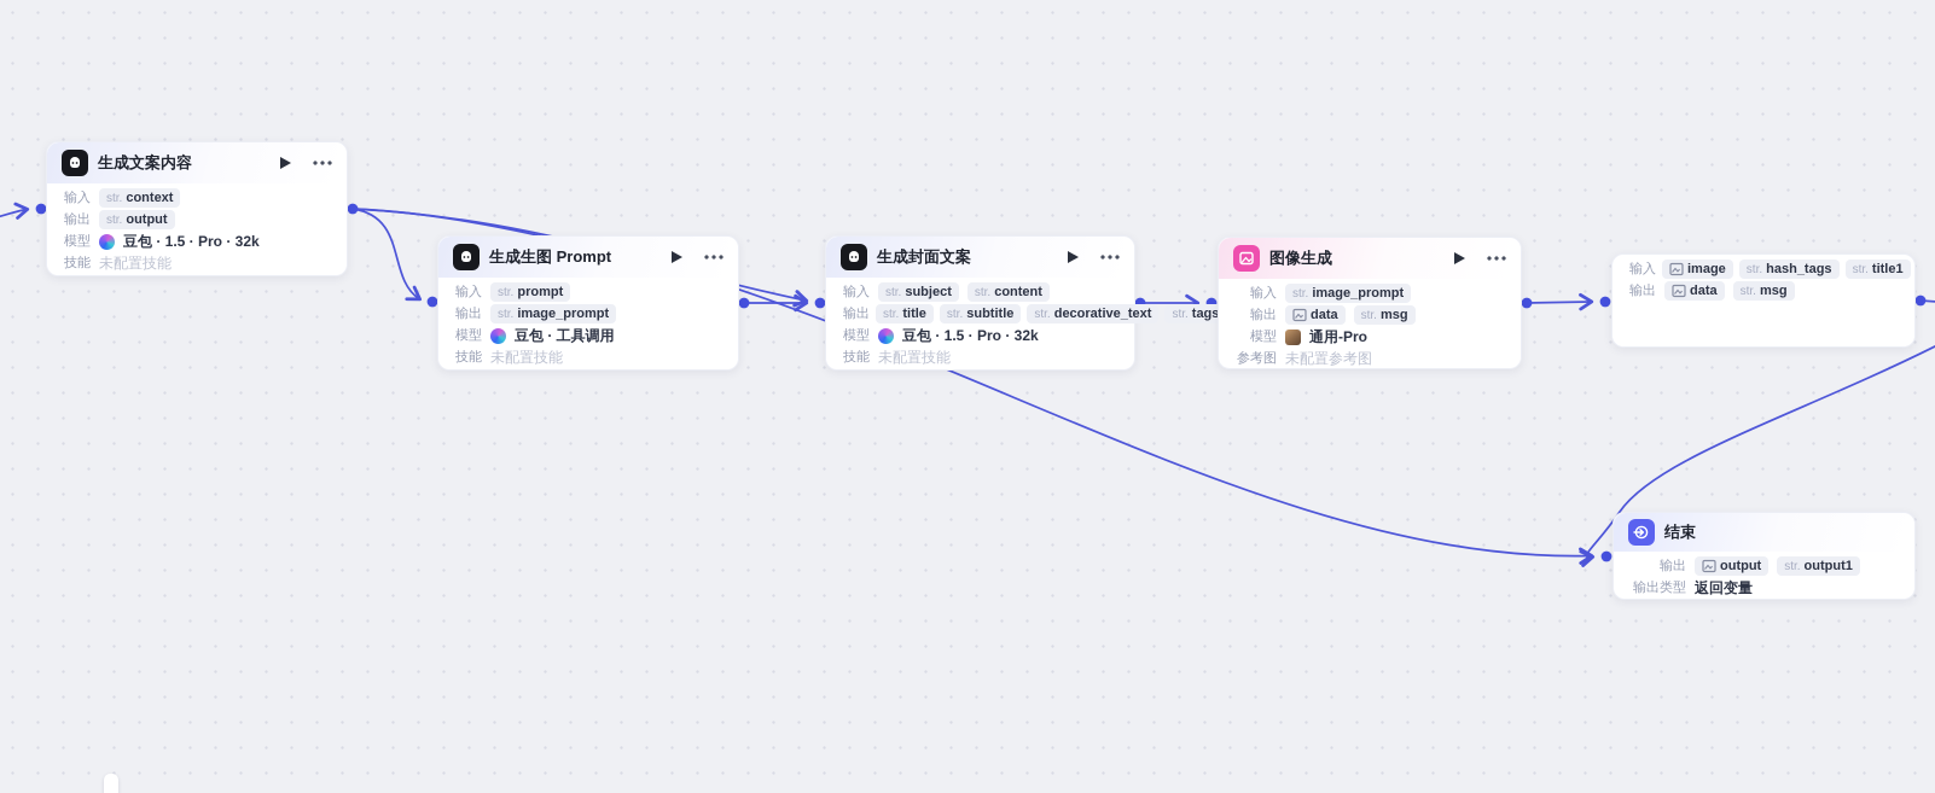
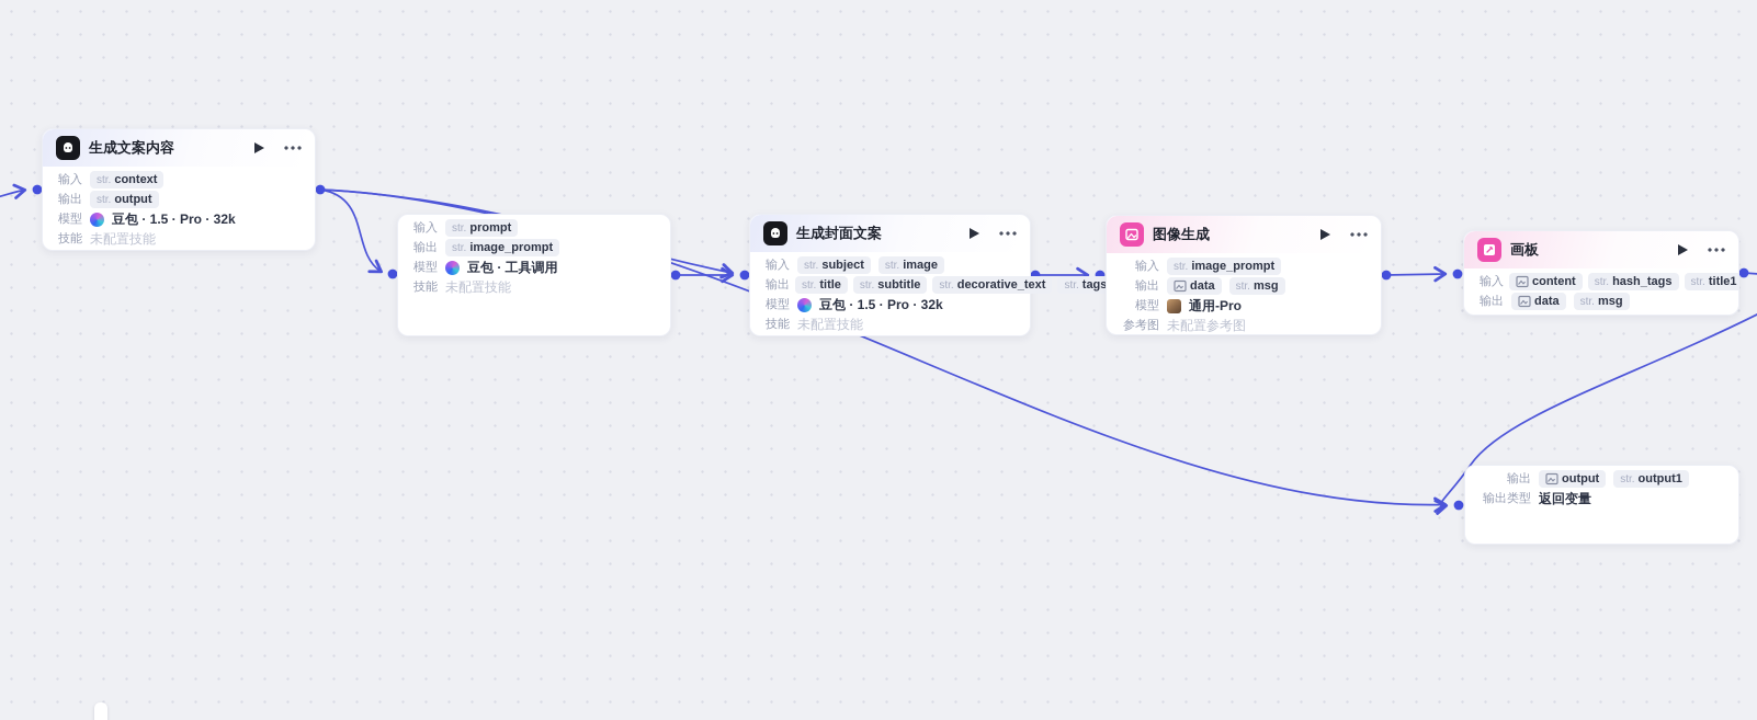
  生成文案内容
  输入
  str.
  context
  输出
  str.
  output
  模型
  豆包 · 1.5 · Pro · 32k
  技能
  未配置技能
- 生成生图 Prompt
  输入
  str.
  prompt
  输出
  str.
  image_prompt
  模型
  豆包 · 工具调用
  技能
  未配置技能
  生成封面文案
  输入
  str.
  subject
  str.
- content
+ image
  输出
  str.
  title
  str.
  subtitle
  str.
  decorative_text
  str.
  tags
  模型
  豆包 · 1.5 · Pro · 32k
  技能
  未配置技能
  图像生成
  输入
  str.
  image_prompt
  输出
  data
  str.
  msg
  模型
  通用-Pro
  参考图
  未配置参考图
+ 画板
  输入
- image
+ content
  str.
  hash_tags
  str.
  title1
  输出
  data
  str.
  msg
- 结束
  输出
  output
  str.
  output1
  输出类型
  返回变量
